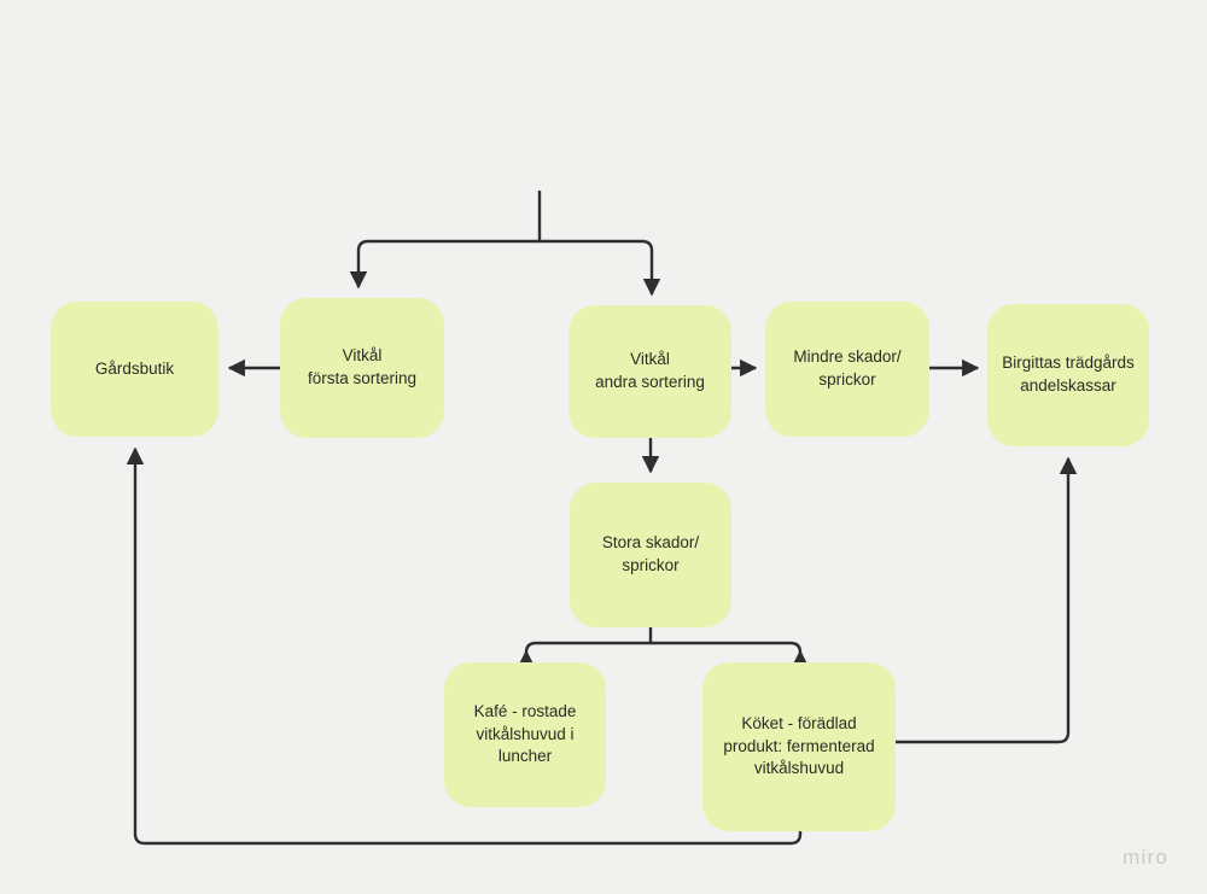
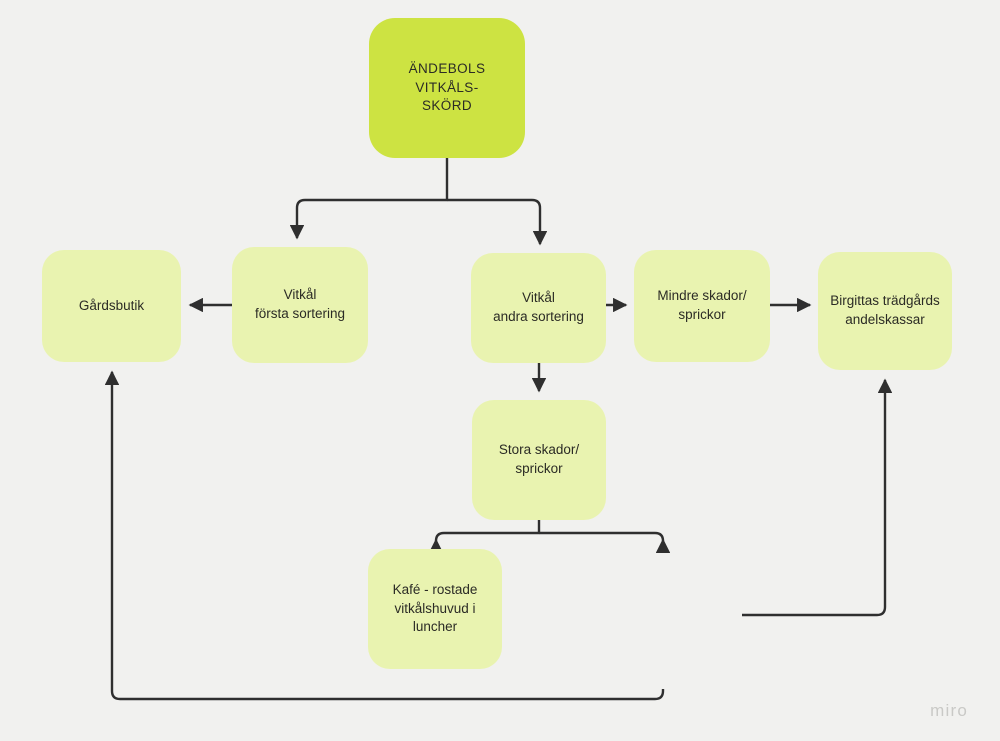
+ ÄNDEBOLS
+ VITKÅLS-
+ SKÖRD
  Gårdsbutik
  Vitkål
  första sortering
  Vitkål
  andra sortering
  Mindre skador/
  sprickor
  Birgittas trädgårds
  andelskassar
  Stora skador/
  sprickor
  Kafé - rostade
  vitkålshuvud i
  luncher
- Köket - förädlad
- produkt: fermenterad
- vitkålshuvud
  miro
